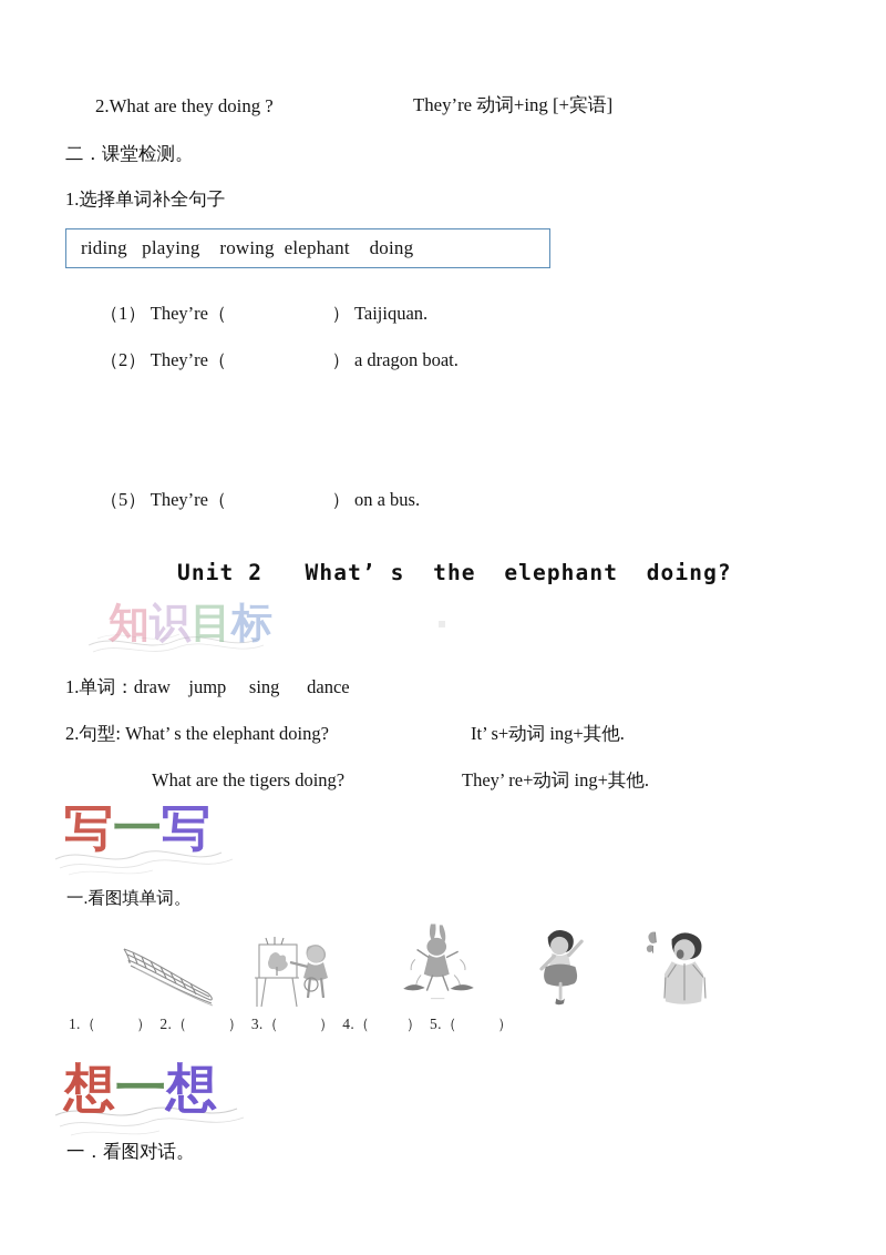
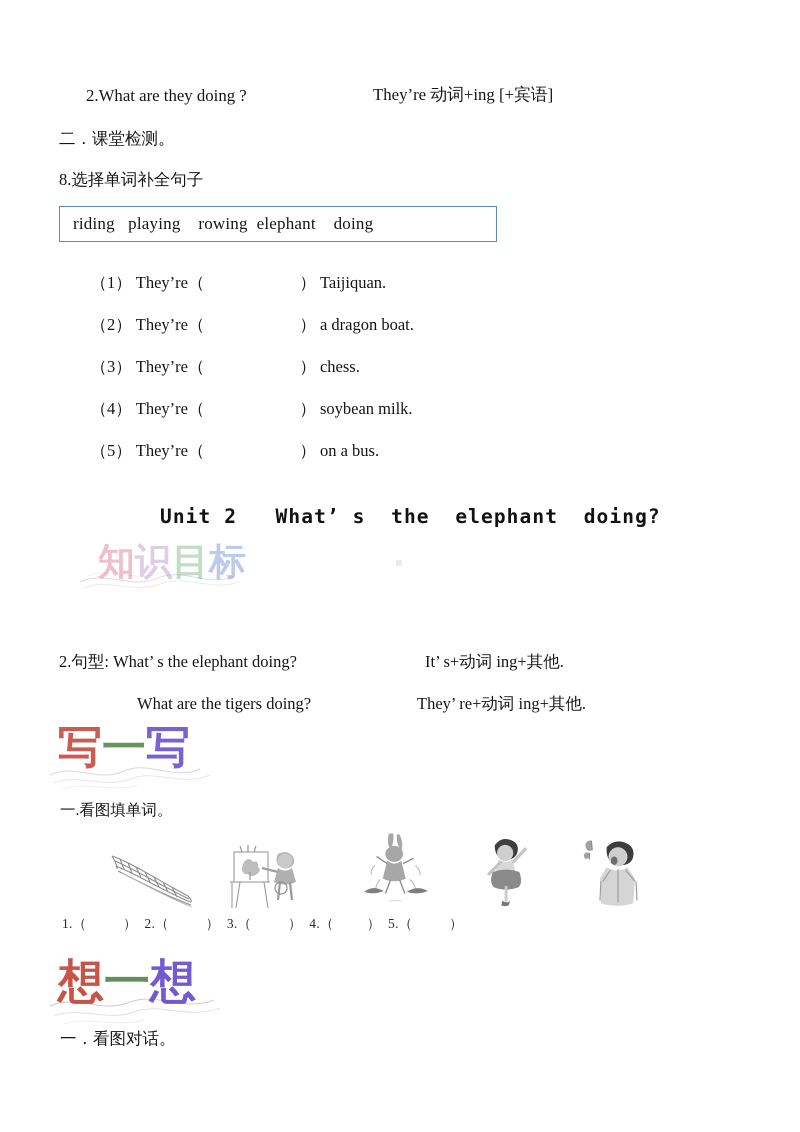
  2.What are they doing ?
  They’re 动词+ing [+宾语]
  二．课堂检测。
- 1.选择单词补全句子
+ 8.选择单词补全句子
  riding playing rowing elephant doing
  （1） They’re（ ） Taijiquan.
  （2） They’re（ ） a dragon boat.
+ （3） They’re（ ） chess.
+ （4） They’re（ ） soybean milk.
  （5） They’re（ ） on a bus.
  Unit 2 What’ s the elephant doing?
  知识目标
- 1.单词：draw jump sing dance
  2.句型: What’ s the elephant doing?
  It’ s+动词 ing+其他.
  What are the tigers doing?
  They’ re+动词 ing+其他.
  写一写
  一.看图填单词。
  1.（ ） 2.（ ） 3.（ ） 4.（ ） 5.（ ）
  想一想
  一．看图对话。
